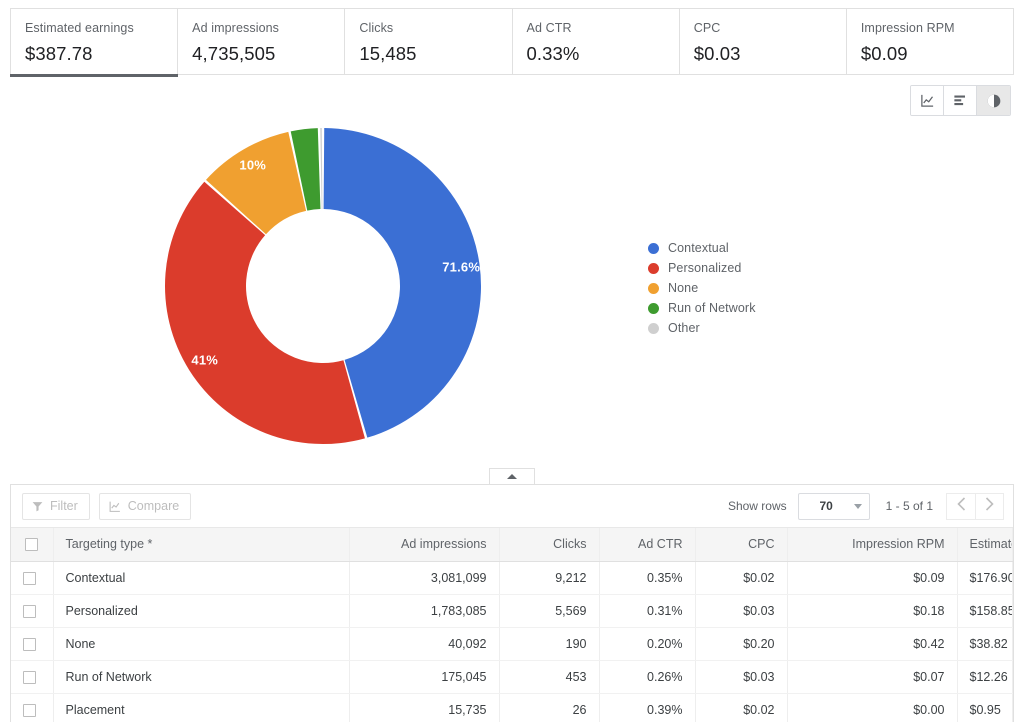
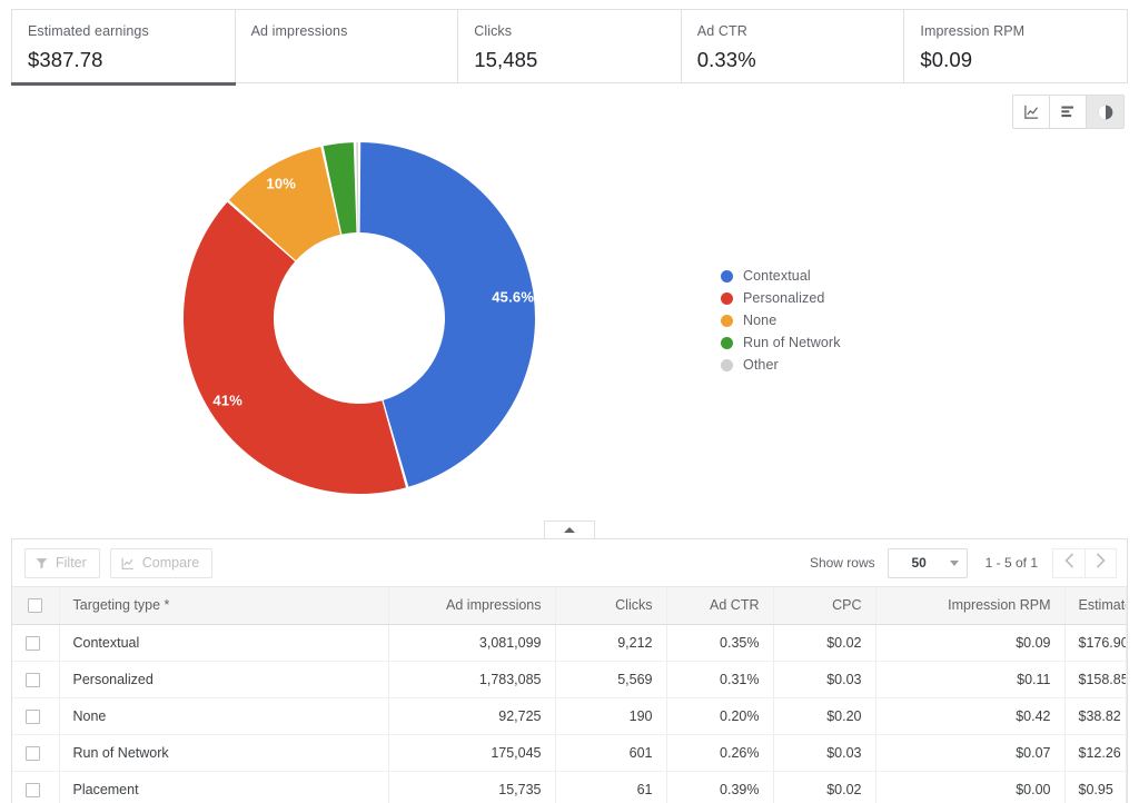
  Estimated earnings
  $387.78
  Ad impressions
- 4,735,505
  Clicks
  15,485
  Ad CTR
  0.33%
- CPC
- $0.03
  Impression RPM
  $0.09
- 71.6%
+ 45.6%
  41%
  10%
  Contextual
  Personalized
  None
  Run of Network
  Other
  Filter
  Compare
  Show rows
- 70
+ 50
  1 - 5 of 1
  	Targeting type *	Ad impressions	Clicks	Ad CTR	CPC	Impression RPM	Estimat
  	Contextual	3,081,099	9,212	0.35%	$0.02	$0.09	$176.90
- 	Personalized	1,783,085	5,569	0.31%	$0.03	$0.18	$158.85
+ 	Personalized	1,783,085	5,569	0.31%	$0.03	$0.11	$158.85
- 	None	40,092	190	0.20%	$0.20	$0.42	$38.82
+ 	None	92,725	190	0.20%	$0.20	$0.42	$38.82
- 	Run of Network	175,045	453	0.26%	$0.03	$0.07	$12.26
+ 	Run of Network	175,045	601	0.26%	$0.03	$0.07	$12.26
- 	Placement	15,735	26	0.39%	$0.02	$0.00	$0.95
+ 	Placement	15,735	61	0.39%	$0.02	$0.00	$0.95
